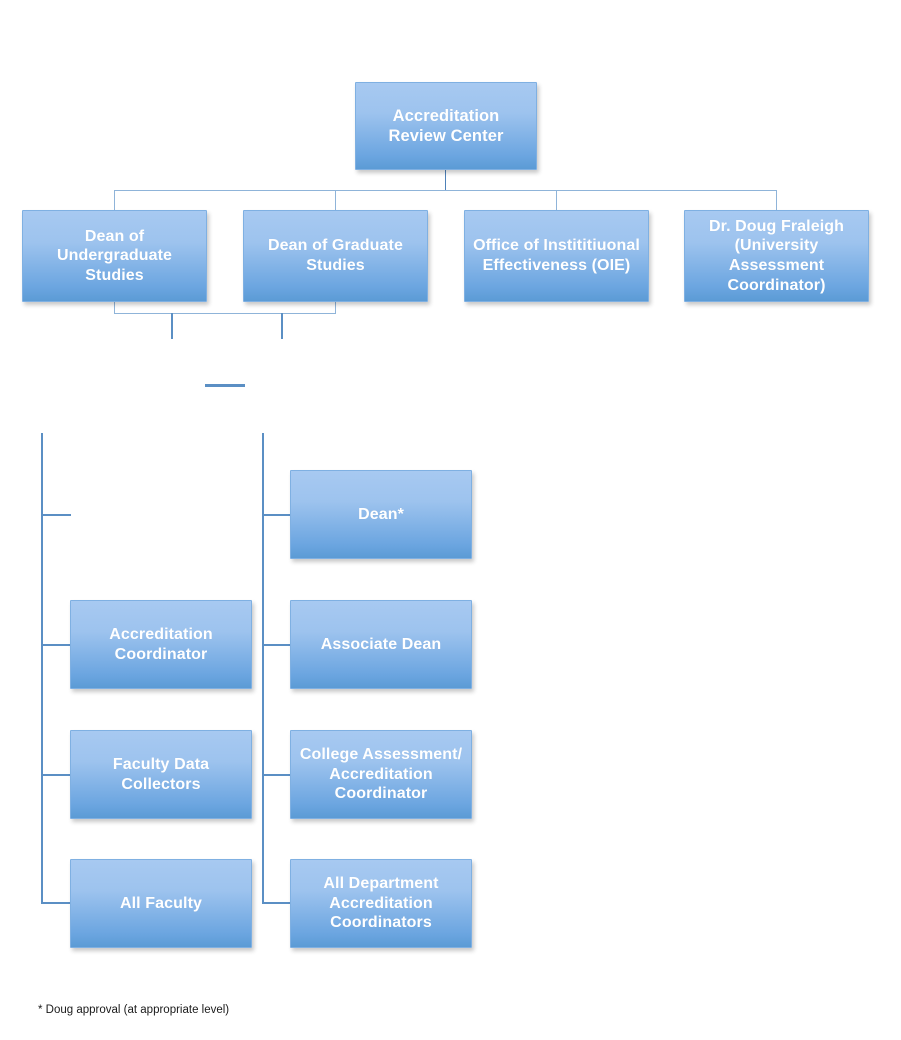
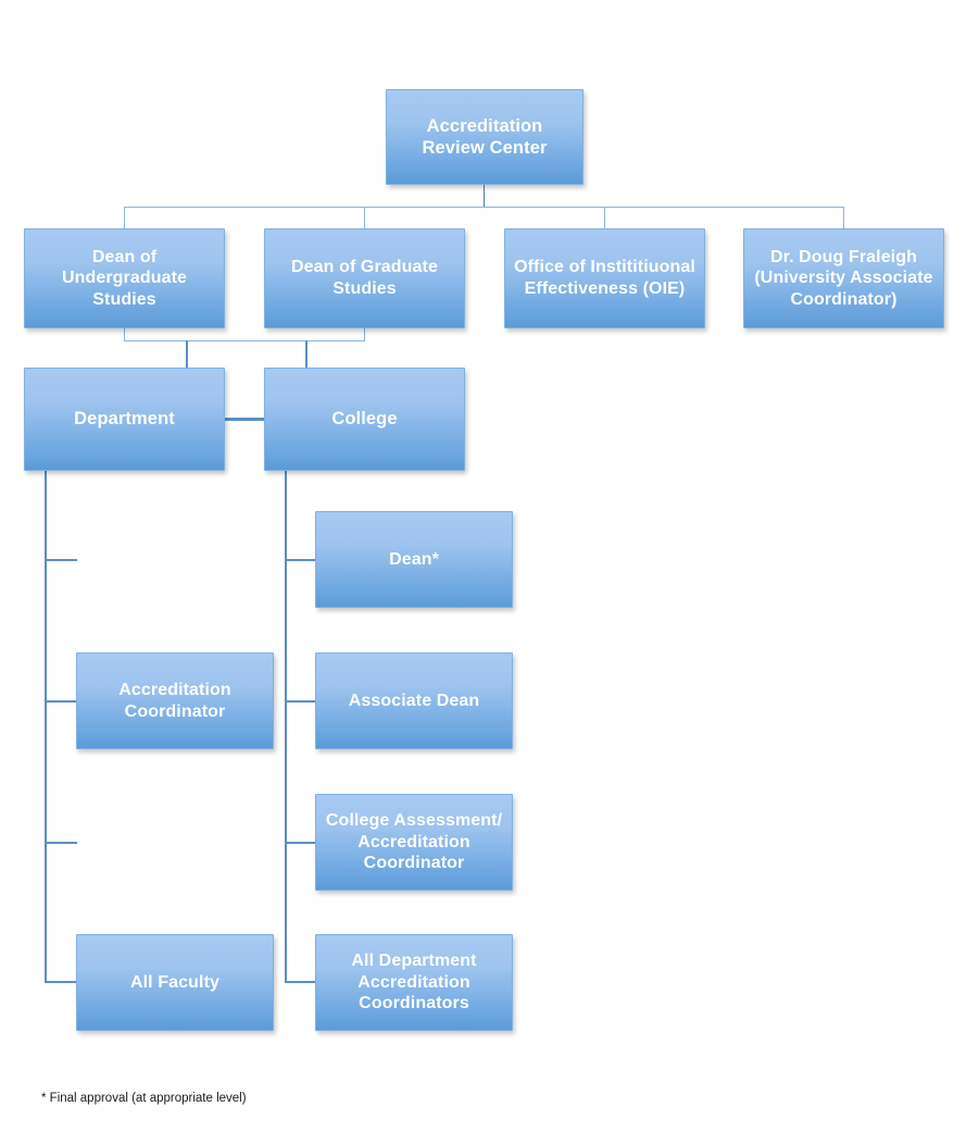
  Accreditation Review Center
  Dean of Undergraduate Studies
  Dean of Graduate Studies
  Office of Instititiuonal Effectiveness (OIE)
- Dr. Doug Fraleigh (University Assessment Coordinator)
+ Dr. Doug Fraleigh (University Associate Coordinator)
+ Department
+ College
  Accreditation Coordinator
- Faculty Data Collectors
  All Faculty
  Dean*
  Associate Dean
  College Assessment/ Accreditation Coordinator
  All Department Accreditation Coordinators
- * Doug approval (at appropriate level)
+ * Final approval (at appropriate level)
